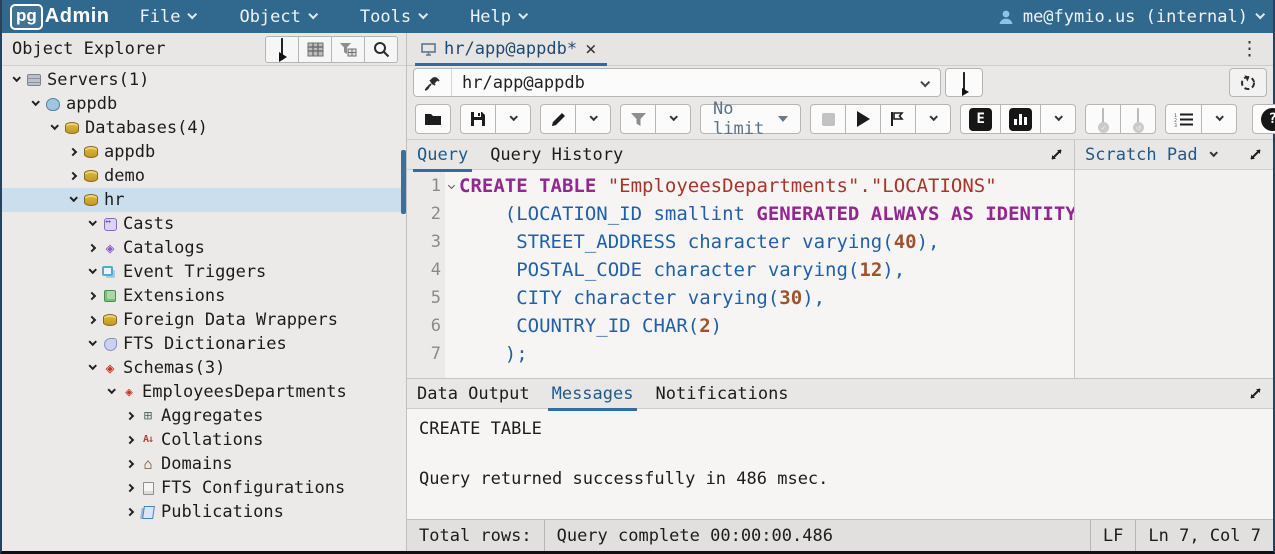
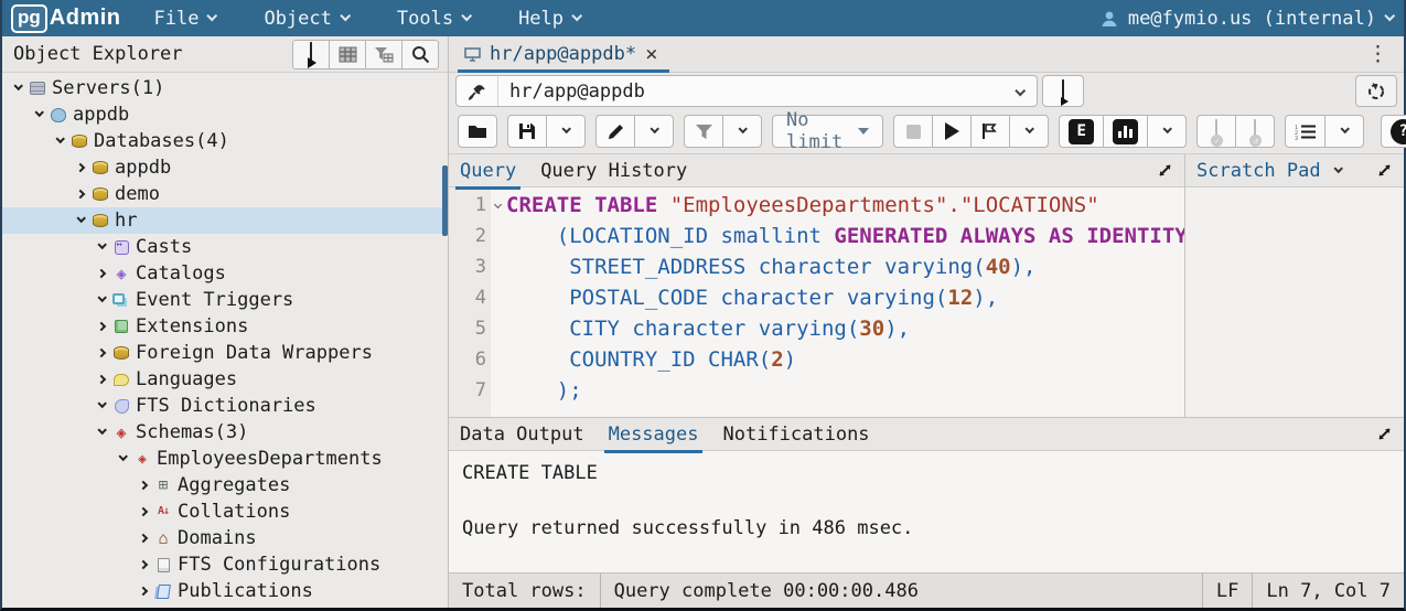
  pg
  Admin
  File
  Object
  Tools
  Help
  me@fymio.us (internal)
  Object Explorer
  Servers(1)
  appdb
  Databases(4)
  appdb
  demo
  hr
  Casts
  ◈
  Catalogs
  Event Triggers
  Extensions
  Foreign Data Wrappers
+ Languages
  FTS Dictionaries
  ◈
  Schemas(3)
  ◈
  EmployeesDepartments
  ⊞
  Aggregates
  A↓
  Collations
  ⌂
  Domains
  FTS Configurations
  Publications
  hr/app@appdb*
  ×
  ⋮
  hr/app@appdb
  No limit
  E
  ✓
  ↺
  ?
  Query
  Query History
  1
  2
  3
  4
  5
  6
  7
  CREATE TABLE "EmployeesDepartments"."LOCATIONS"
  (LOCATION_ID smallint GENERATED ALWAYS AS IDENTITY
  STREET_ADDRESS character varying(40),
  POSTAL_CODE character varying(12),
  CITY character varying(30),
  COUNTRY_ID CHAR(2)
  );
  Scratch Pad
  Data Output
  Messages
  Notifications
  CREATE TABLE
  Query returned successfully in 486 msec.
  Total rows:
  Query complete 00:00:00.486
  LF
  Ln 7, Col 7
